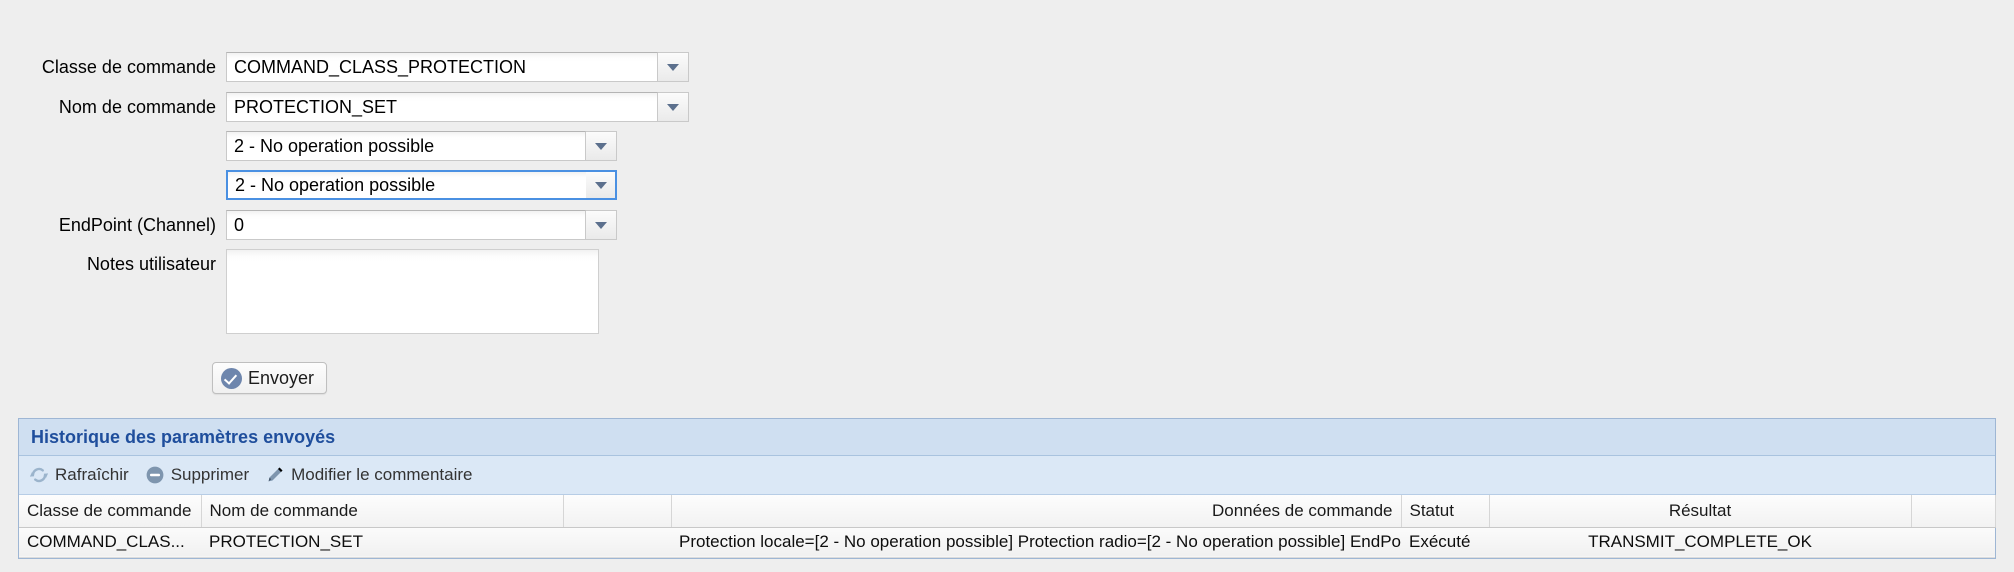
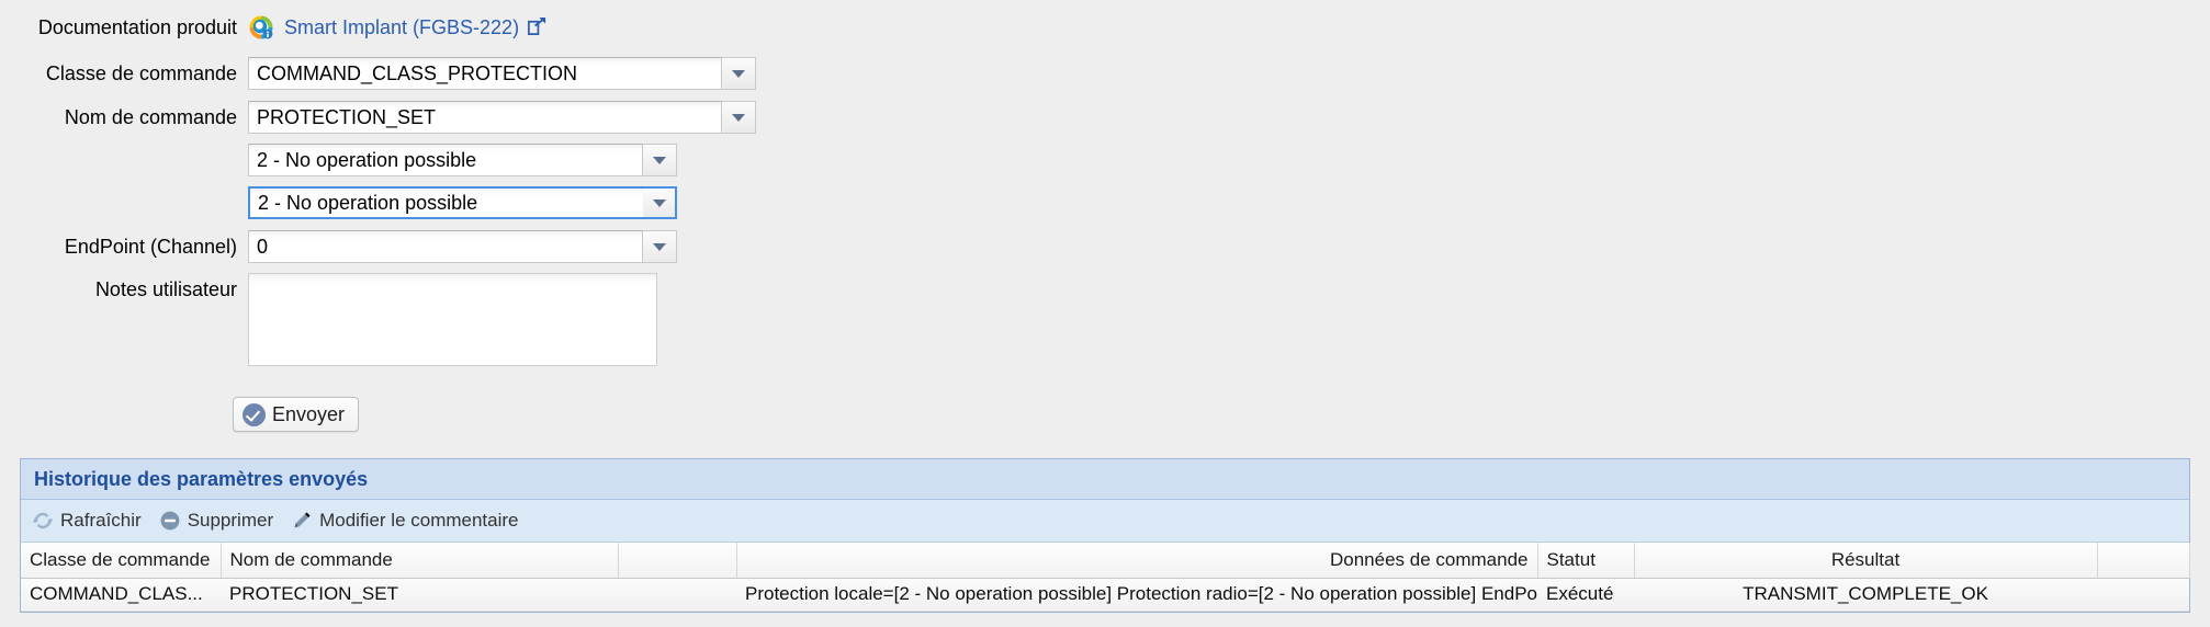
+ Documentation produit
+ Smart Implant (FGBS-222)
  Classe de commande
  COMMAND_CLASS_PROTECTION
  Nom de commande
  PROTECTION_SET
  2 - No operation possible
  2 - No operation possible
  EndPoint (Channel)
  0
  Notes utilisateur
  Envoyer
  Historique des paramètres envoyés
  Rafraîchir
  Supprimer
  Modifier le commentaire
  Classe de commande	Nom de commande		Données de commande	Statut	Résultat
  COMMAND_CLAS...	PROTECTION_SET		Protection locale=[2 - No operation possible] Protection radio=[2 - No operation possible] EndPo	Exécuté	TRANSMIT_COMPLETE_OK
